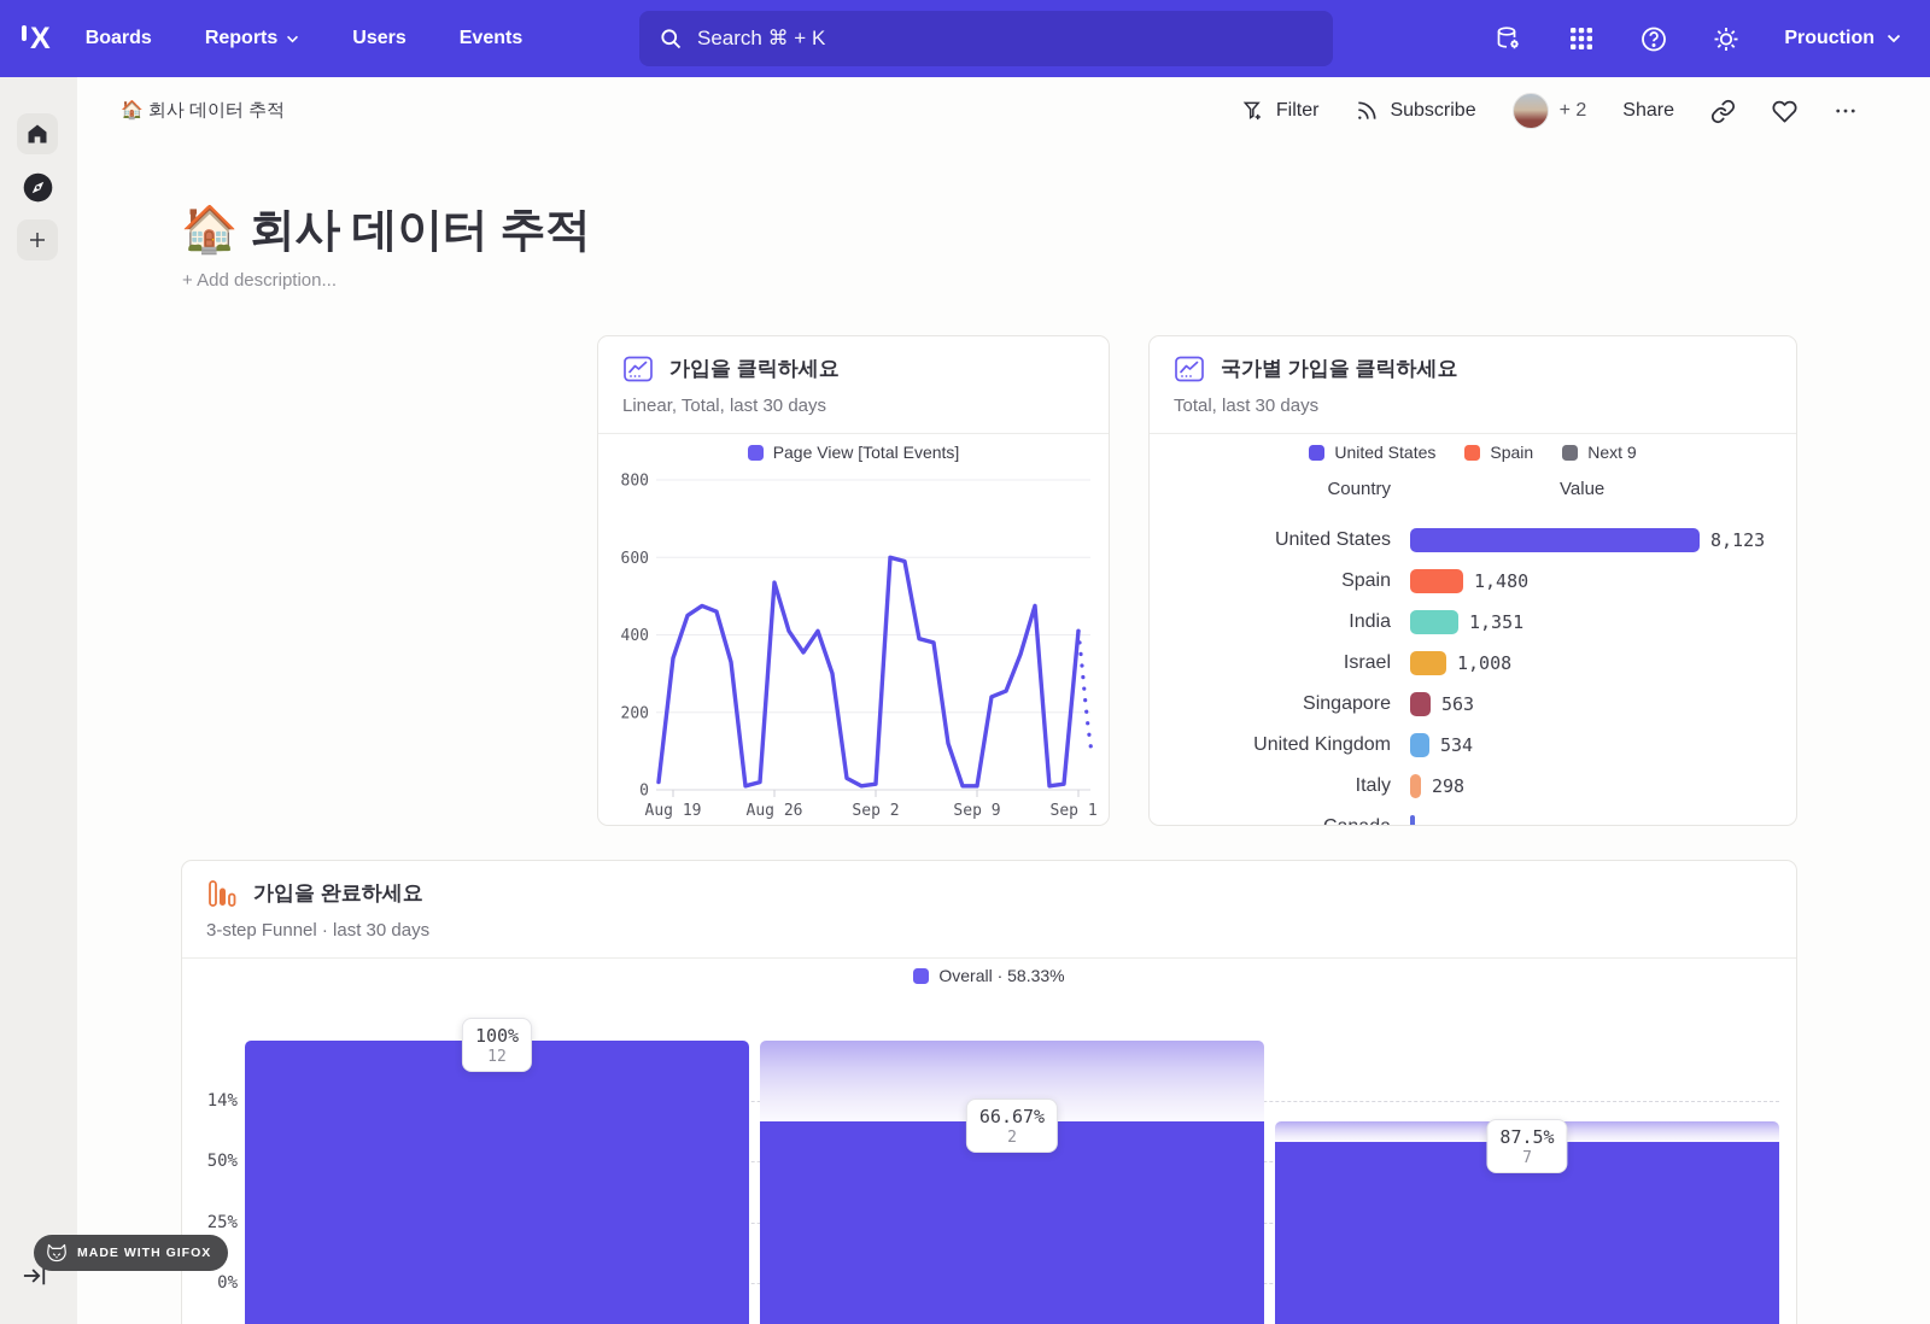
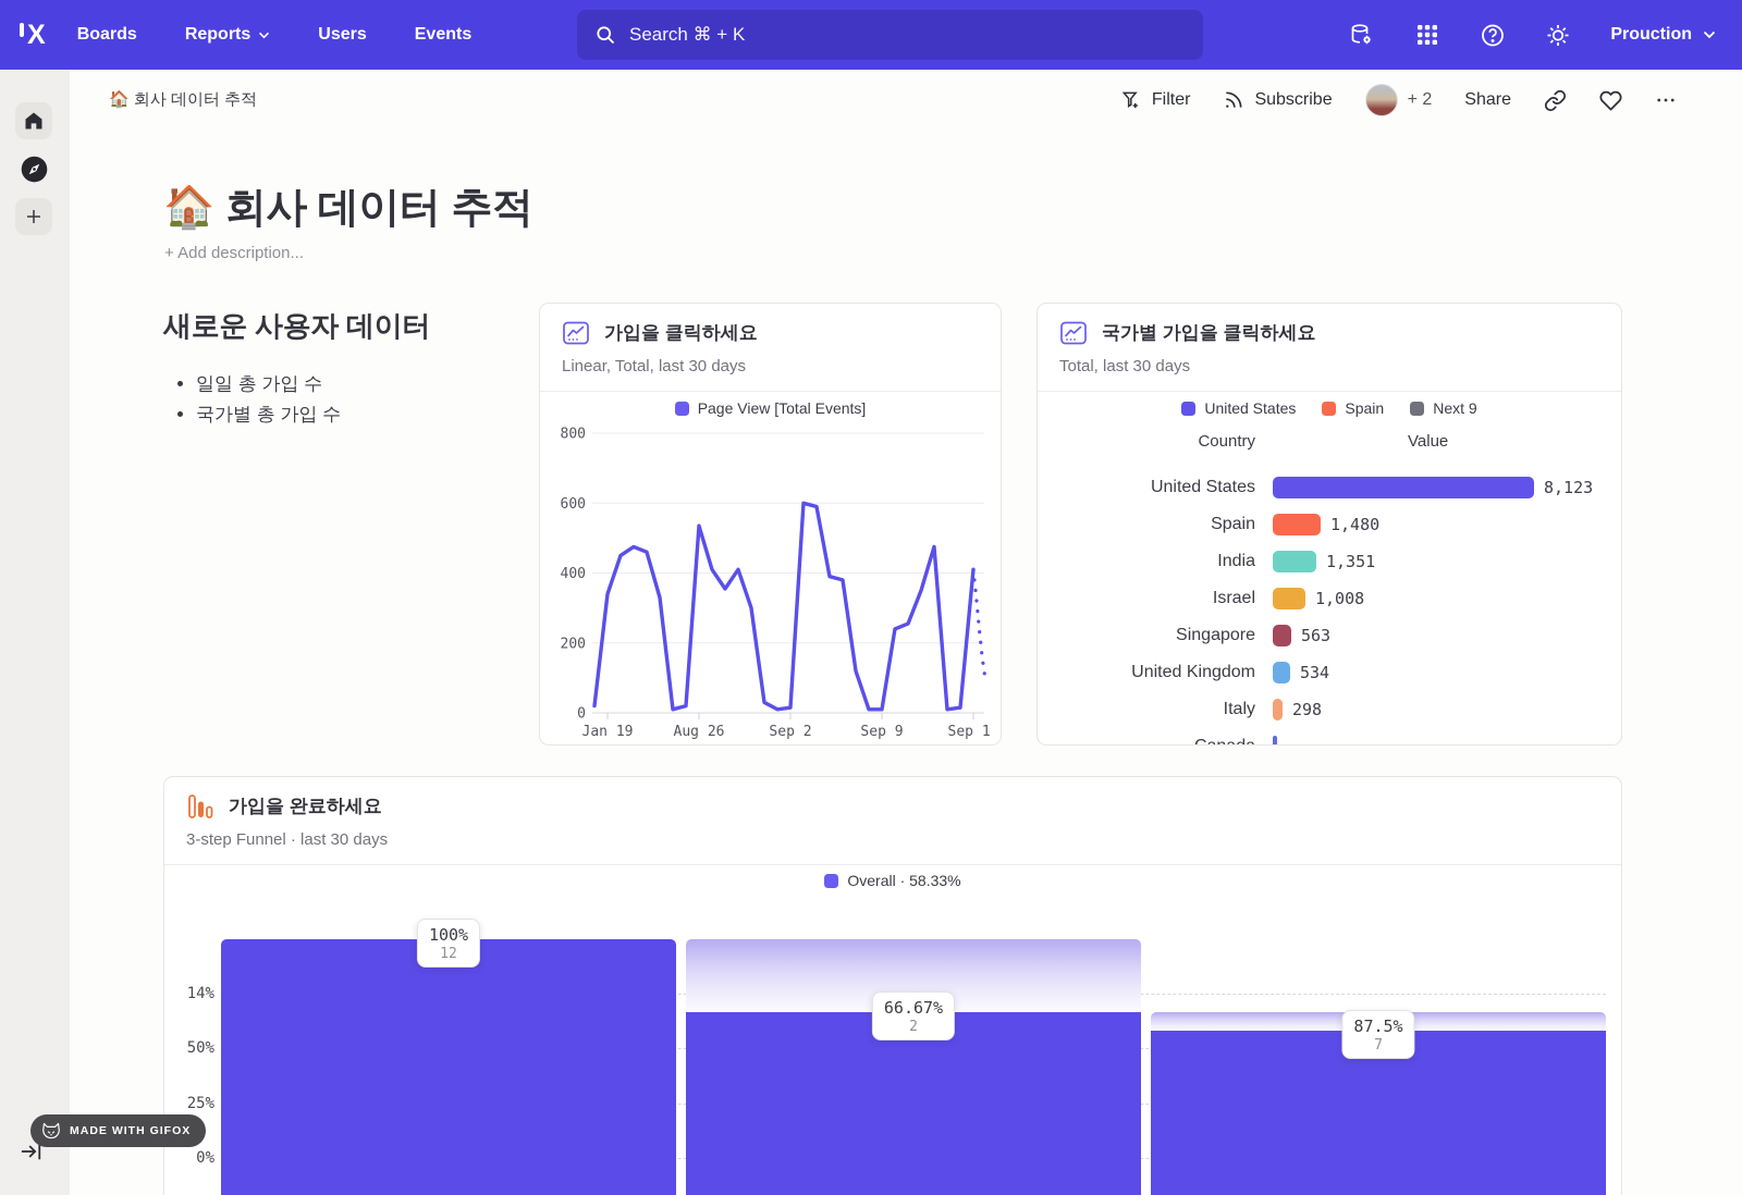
  X
  Boards
  Reports
  Users
  Events
  Search ⌘ + K
  Prouction
  🏠 회사 데이터 추적
  Filter
  Subscribe
  + 2
  Share
  🏠 회사 데이터 추적
  + Add description...
+ 새로운 사용자 데이터
+ 일일 총 가입 수
+ 국가별 총 가입 수
  가입을 클릭하세요
  Linear, Total, last 30 days
  Page View [Total Events]
  0
  200
  400
  600
  800
- Aug 19
+ Jan 19
  Aug 26
  Sep 2
  Sep 9
  Sep 1
  국가별 가입을 클릭하세요
  Total, last 30 days
  United States
  Spain
  Next 9
  Country
  Value
  United States
  8,123
  Spain
  1,480
  India
  1,351
  Israel
  1,008
  Singapore
  563
  United Kingdom
  534
  Italy
  298
  가입을 완료하세요
  3-step Funnel · last 30 days
  Overall · 58.33%
  14%
  50%
  25%
  0%
  100%
  12
  66.67%
  2
  87.5%
  7
  MADE WITH GIFOX
